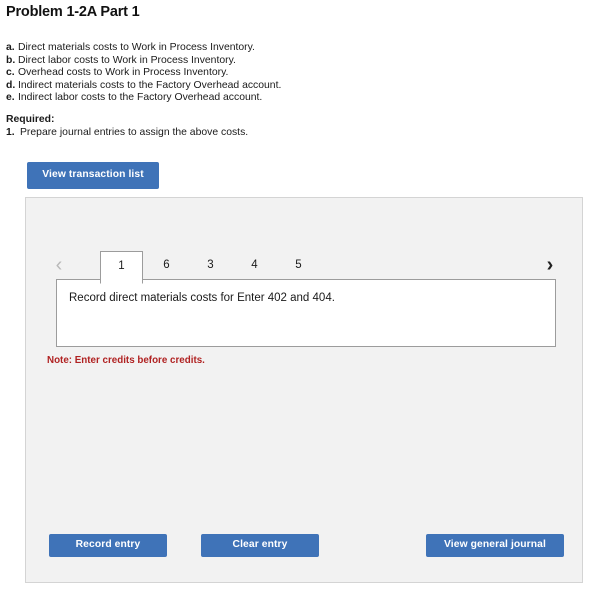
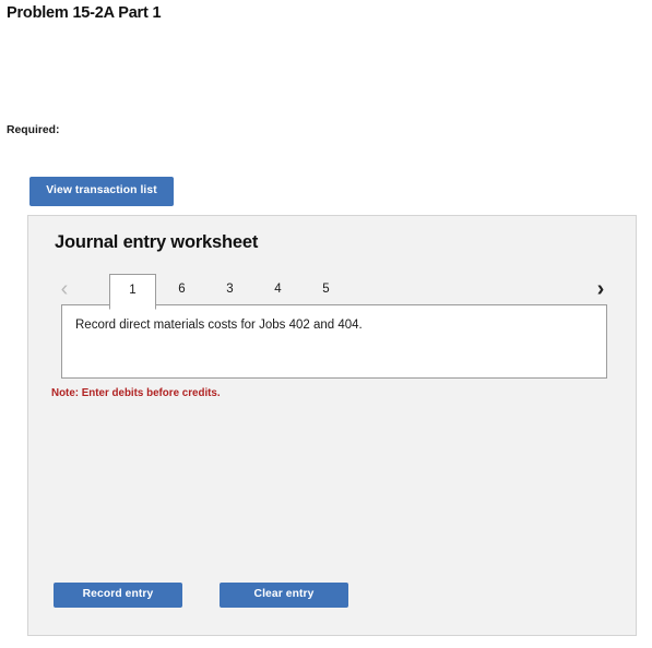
- Problem 1-2A Part 1
+ Problem 15-2A Part 1
- a. Direct materials costs to Work in Process Inventory.
- b. Direct labor costs to Work in Process Inventory.
- c. Overhead costs to Work in Process Inventory.
- d. Indirect materials costs to the Factory Overhead account.
- e. Indirect labor costs to the Factory Overhead account.
  Required:
- 1. Prepare journal entries to assign the above costs.
  View transaction list
+ Journal entry worksheet
  ‹
  1
  6
  3
  4
  5
  ›
- Record direct materials costs for Enter 402 and 404.
+ Record direct materials costs for Jobs 402 and 404.
- Note: Enter credits before credits.
+ Note: Enter debits before credits.
  Record entry
  Clear entry
- View general journal
